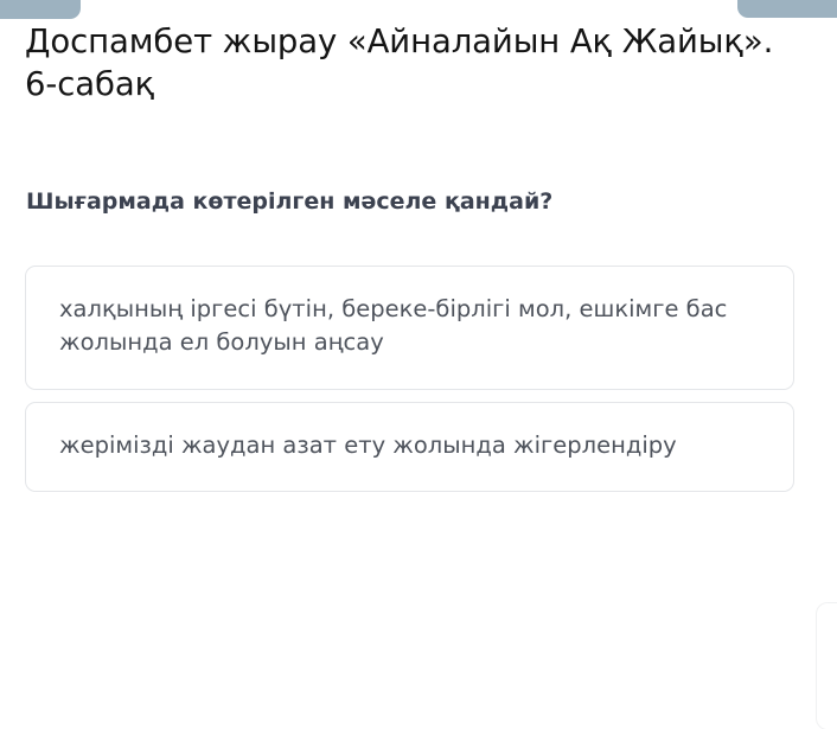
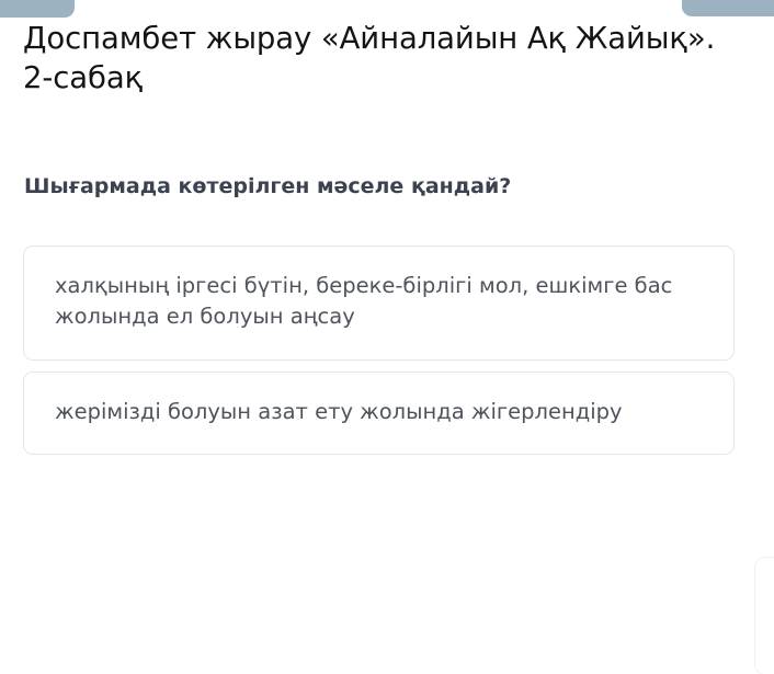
- Доспамбет жырау «Айналайын Ақ Жайық». 6-сабақ
+ Доспамбет жырау «Айналайын Ақ Жайық». 2-сабақ
  Шығармада көтерілген мәселе қандай?
  халқының іргесі бүтін, береке-бірлігі мол, ешкімге бас жолында ел болуын аңсау
- жерімізді жаудан азат ету жолында жігерлендіру
+ жерімізді болуын азат ету жолында жігерлендіру
